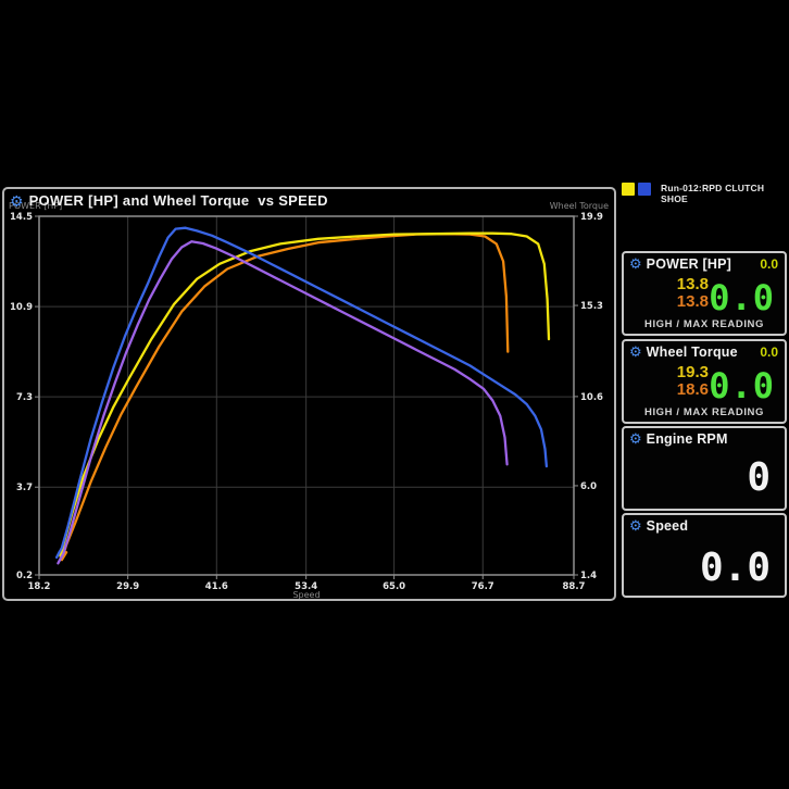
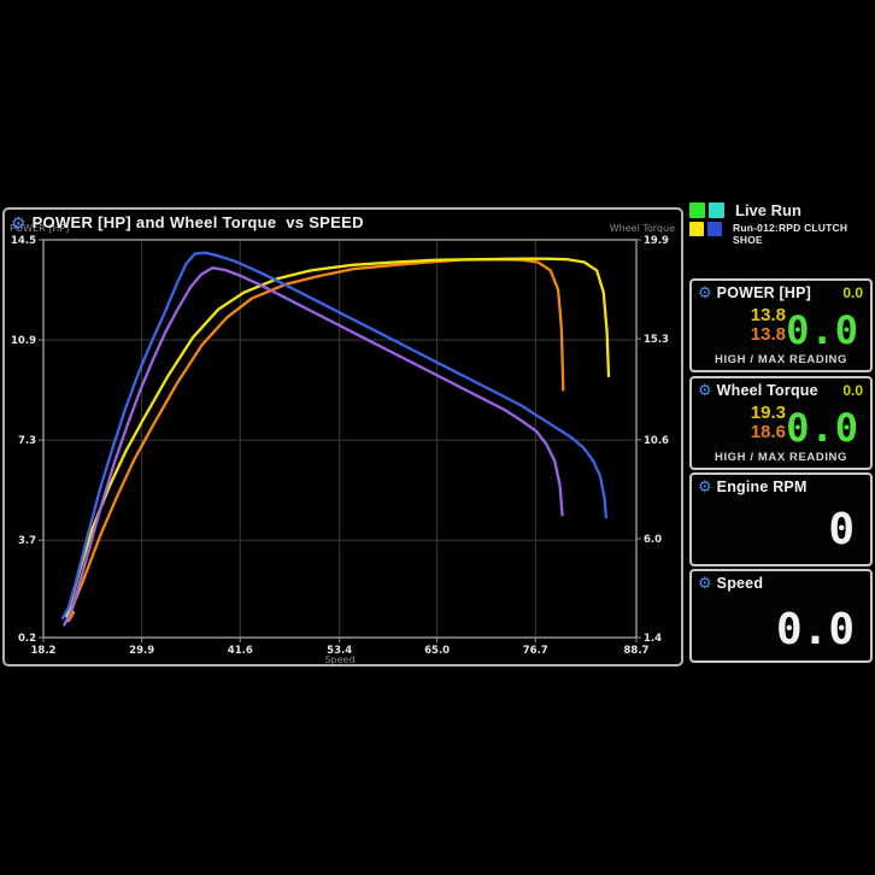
  18.2
  29.9
  41.6
  53.4
  65.0
  76.7
  88.7
  14.5
  10.9
  7.3
  3.7
  0.2
  19.9
  15.3
  10.6
  6.0
  1.4
  POWER [HP]
  Wheel Torque
  Speed
  ⚙
  POWER [HP] and Wheel Torque vs SPEED
+ Live Run
  Run-012:RPD CLUTCH SHOE
  ⚙
  POWER [HP]
  0.0
  13.8
  13.8
  0.0
  HIGH / MAX READING
  ⚙
  Wheel Torque
  0.0
  19.3
  18.6
  0.0
  HIGH / MAX READING
  ⚙
  Engine RPM
  0
  ⚙
  Speed
  0.0
